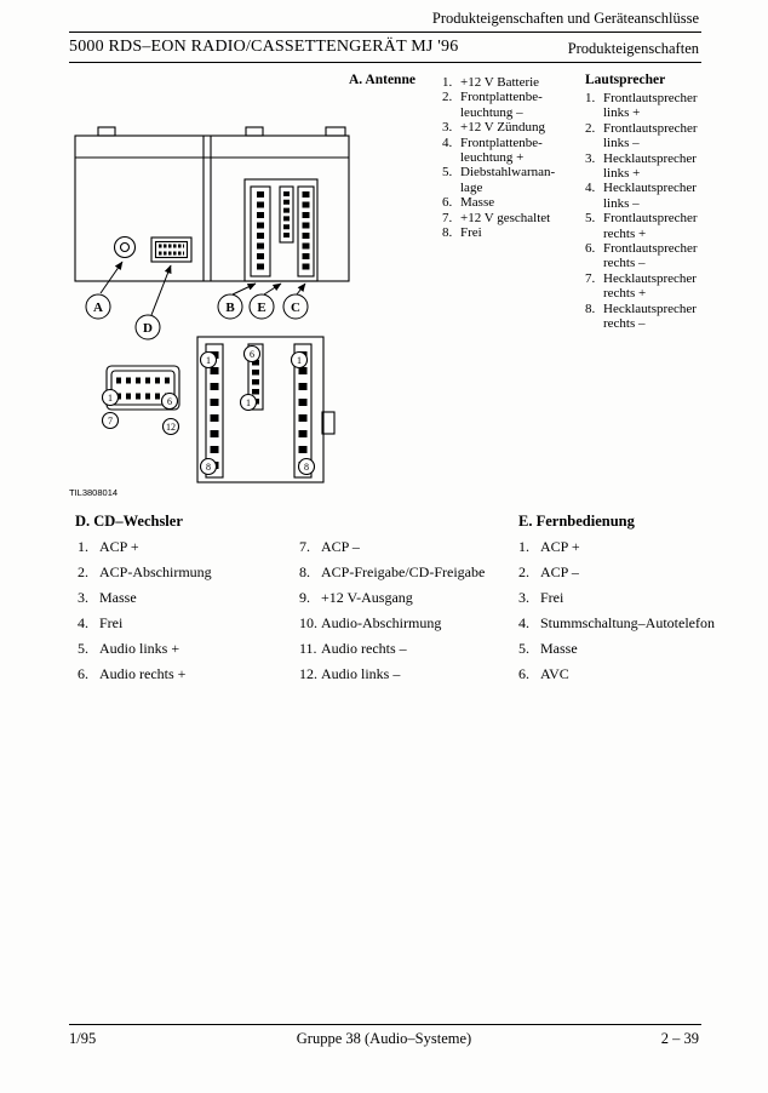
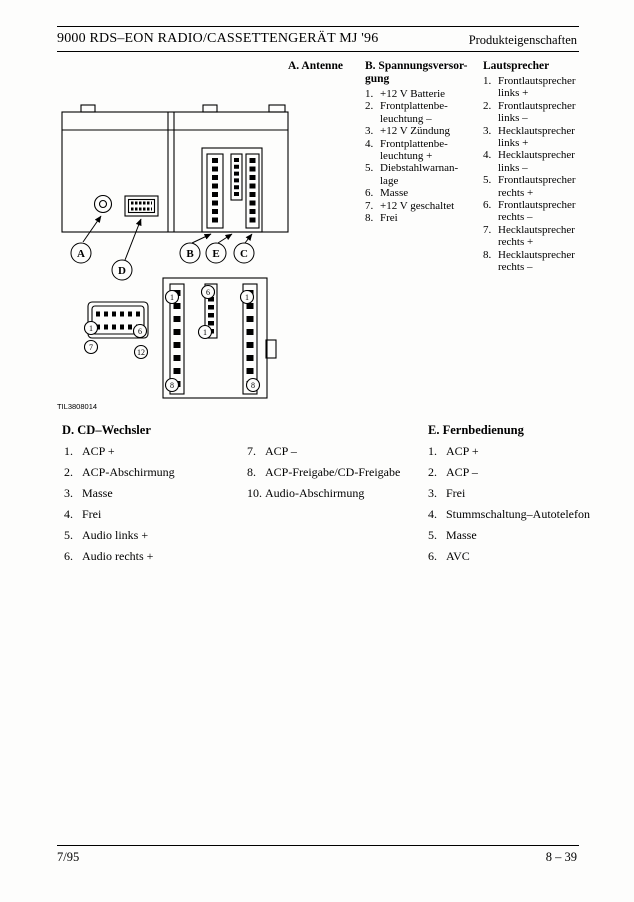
- Produkteigenschaften und Geräteanschlüsse
- 5000 RDS–EON RADIO/CASSETTENGERÄT MJ '96
+ 9000 RDS–EON RADIO/CASSETTENGERÄT MJ '96
  Produkteigenschaften
  A. Antenne
+ B. Spannungsversor-
+ gung
  1.
  +12 V Batterie
  2.
  Frontplattenbe-
  leuchtung –
  3.
  +12 V Zündung
  4.
  Frontplattenbe-
  leuchtung +
  5.
  Diebstahlwarnan-
  lage
  6.
  Masse
  7.
  +12 V geschaltet
  8.
  Frei
  Lautsprecher
  1.
  Frontlautsprecher
  links +
  2.
  Frontlautsprecher
  links –
  3.
  Hecklautsprecher
  links +
  4.
  Hecklautsprecher
  links –
  5.
  Frontlautsprecher
  rechts +
  6.
  Frontlautsprecher
  rechts –
  7.
  Hecklautsprecher
  rechts +
  8.
  Hecklautsprecher
  rechts –
  A
  D
  B
  E
  C
  1
  6
  7
  12
  1
  8
  6
  1
  1
  8
  TIL3808014
  D. CD–Wechsler
  1.
  ACP +
  2.
  ACP-Abschirmung
  3.
  Masse
  4.
  Frei
  5.
  Audio links +
  6.
  Audio rechts +
  7.
  ACP –
  8.
  ACP-Freigabe/CD-Freigabe
- 9.
- +12 V-Ausgang
  10.
  Audio-Abschirmung
- 11.
- Audio rechts –
- 12.
- Audio links –
  E. Fernbedienung
  1.
  ACP +
  2.
  ACP –
  3.
  Frei
  4.
  Stummschaltung–Autotelefon
  5.
  Masse
  6.
  AVC
- 1/95
+ 7/95
- Gruppe 38 (Audio–Systeme)
- 2 – 39
+ 8 – 39
